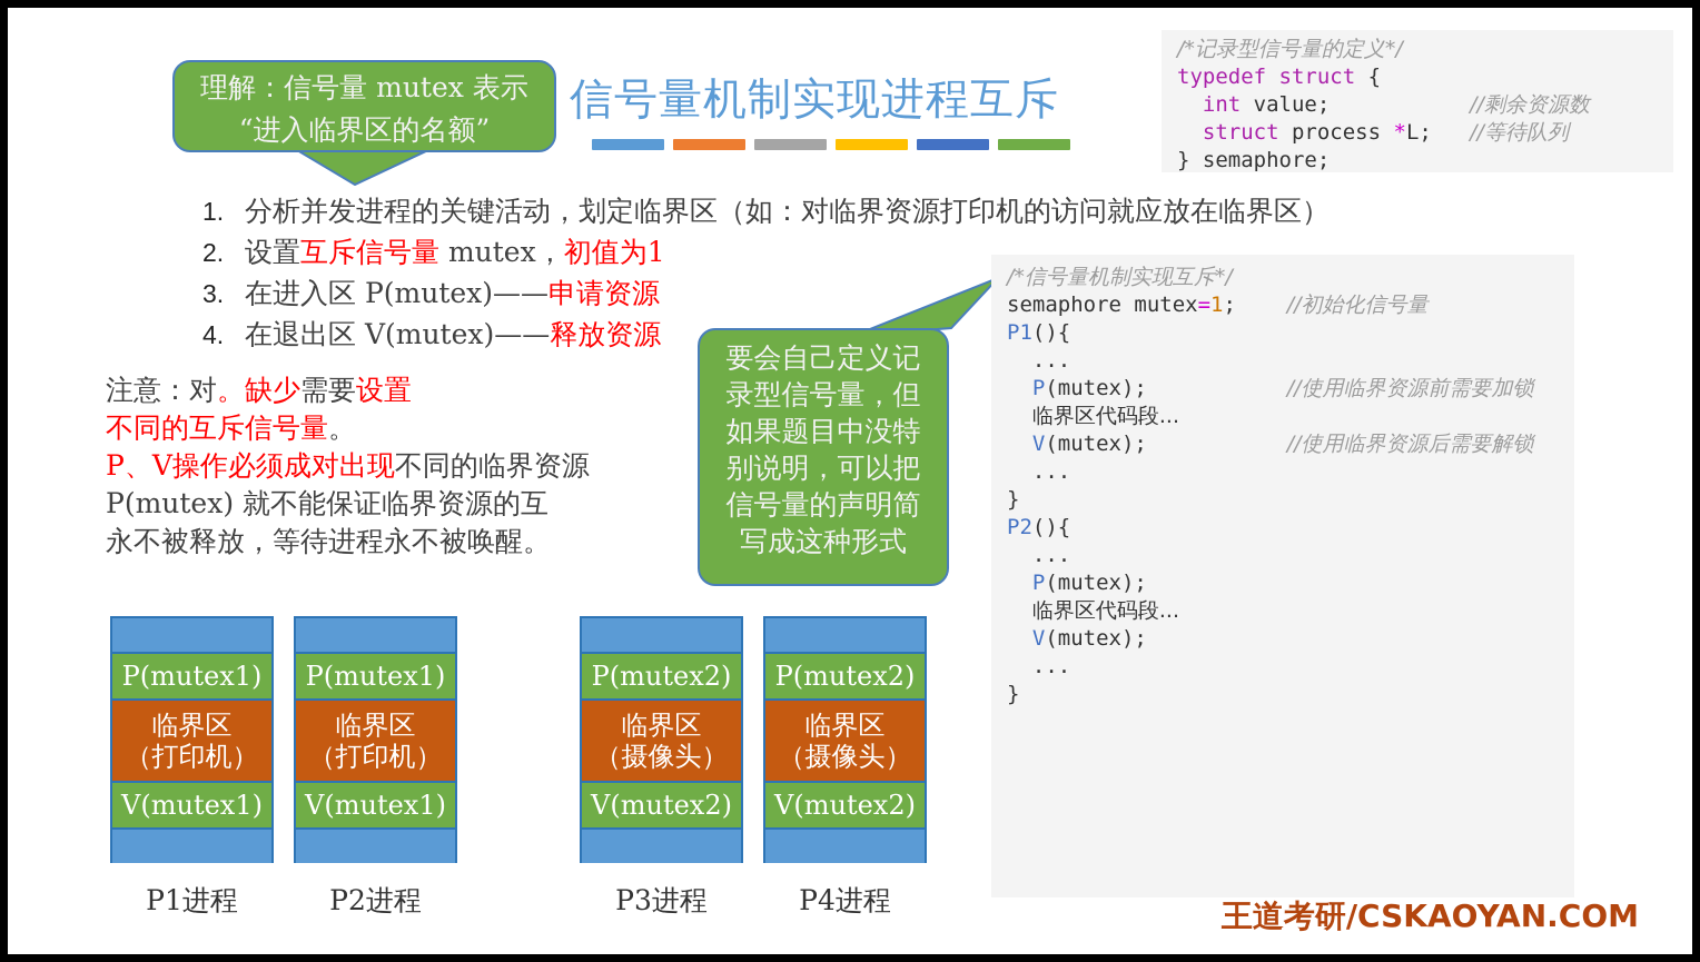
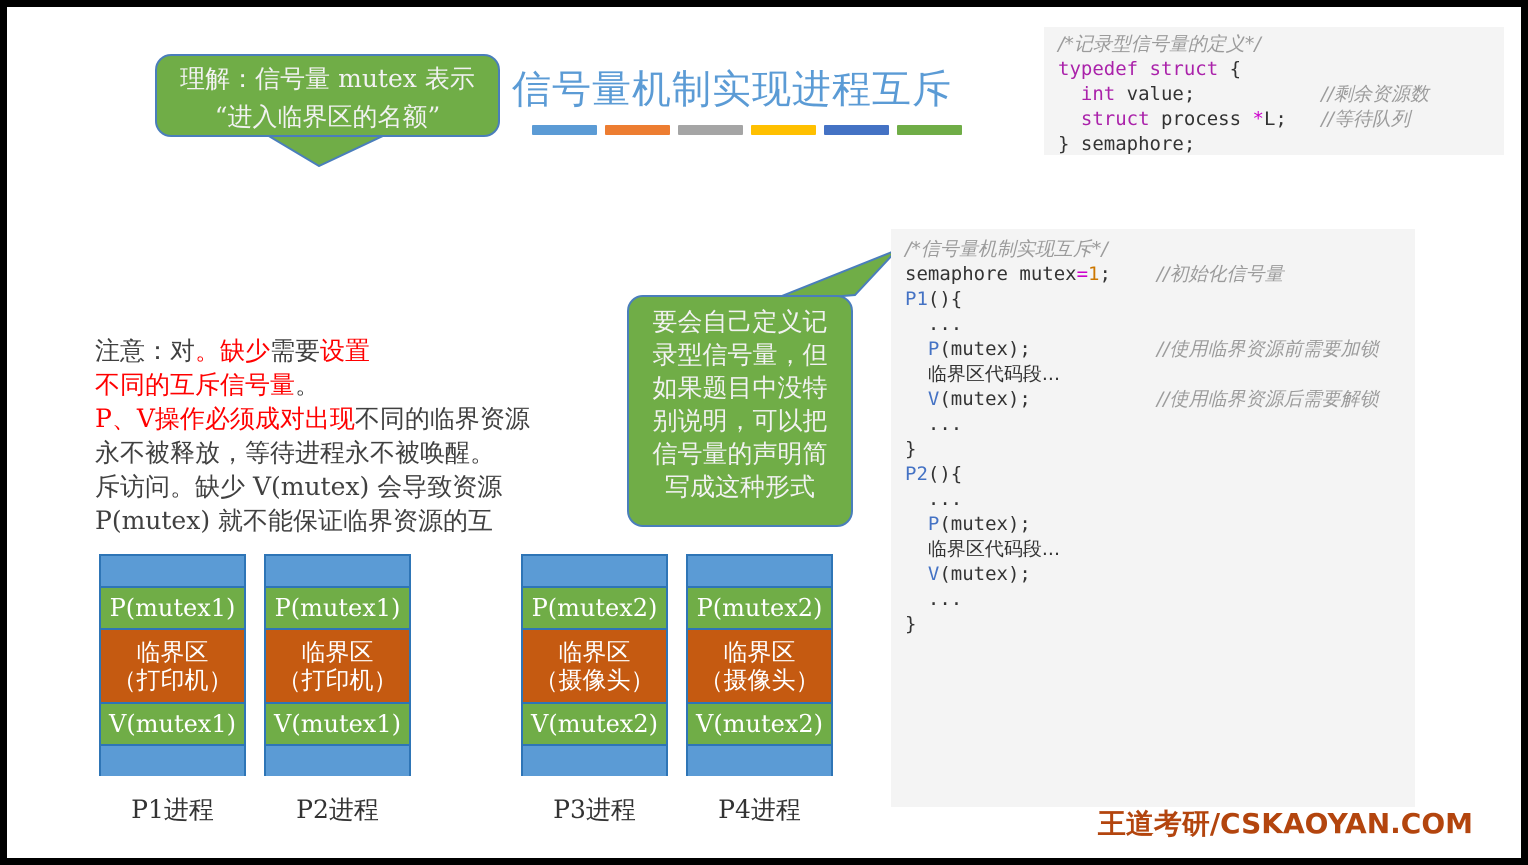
  信号量机制实现进程互斥
  理解：信号量 mutex 表示
  “进入临界区的名额”
- 1.
- 分析并发进程的关键活动，划定临界区（如：对临界资源打印机的访问就应放在临界区）
- 2.
- 设置互斥信号量 mutex，初值为1
- 3.
- 在进入区 P(mutex)——申请资源
- 4.
- 在退出区 V(mutex)——释放资源
  注意：对。缺少需要设置
  不同的互斥信号量。
  P、V操作必须成对出现不同的临界资源
- P(mutex) 就不能保证临界资源的互
+ 永不被释放，等待进程永不被唤醒。
+ 斥访问。缺少 V(mutex) 会导致资源
- 永不被释放，等待进程永不被唤醒。
+ P(mutex) 就不能保证临界资源的互
  要会自己定义记
  录型信号量，但
  如果题目中没特
  别说明，可以把
  信号量的声明简
  写成这种形式
  /*记录型信号量的定义*/
  typedef struct {
  int value; //剩余资源数
  struct process *L; //等待队列
  } semaphore;
  /*信号量机制实现互斥*/
  semaphore mutex=1; //初始化信号量
  P1(){
  ...
  P(mutex); //使用临界资源前需要加锁
  临界区代码段...
  V(mutex); //使用临界资源后需要解锁
  ...
  }
  P2(){
  ...
  P(mutex);
  临界区代码段...
  V(mutex);
  ...
  }
  P(mutex1)
  临界区
  （打印机）
  V(mutex1)
  P1进程
  P(mutex1)
  临界区
  （打印机）
  V(mutex1)
  P2进程
  P(mutex2)
  临界区
  （摄像头）
  V(mutex2)
  P3进程
  P(mutex2)
  临界区
  （摄像头）
  V(mutex2)
  P4进程
  王道考研/CSKAOYAN.COM
